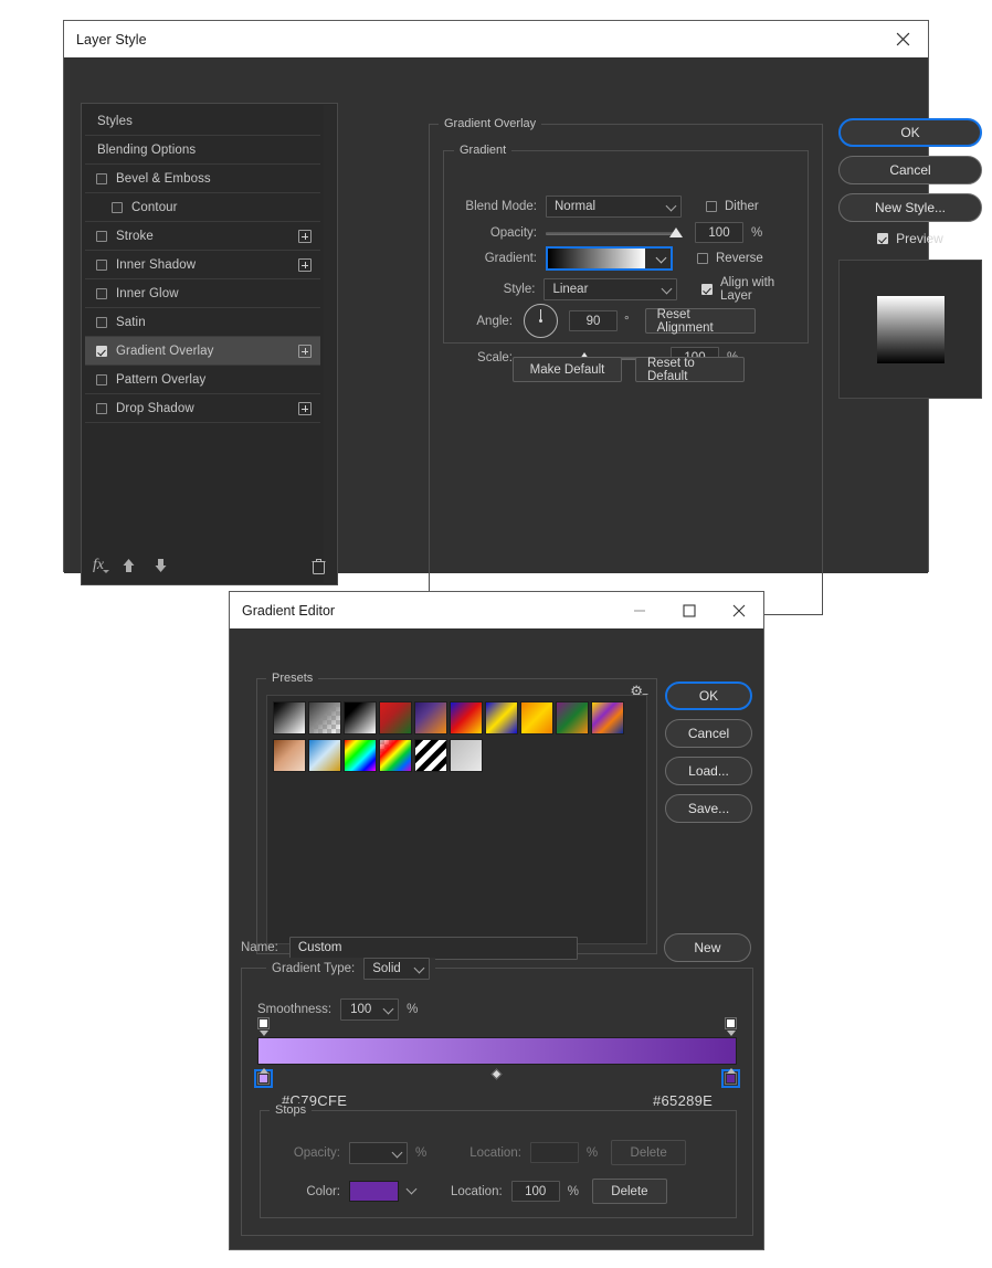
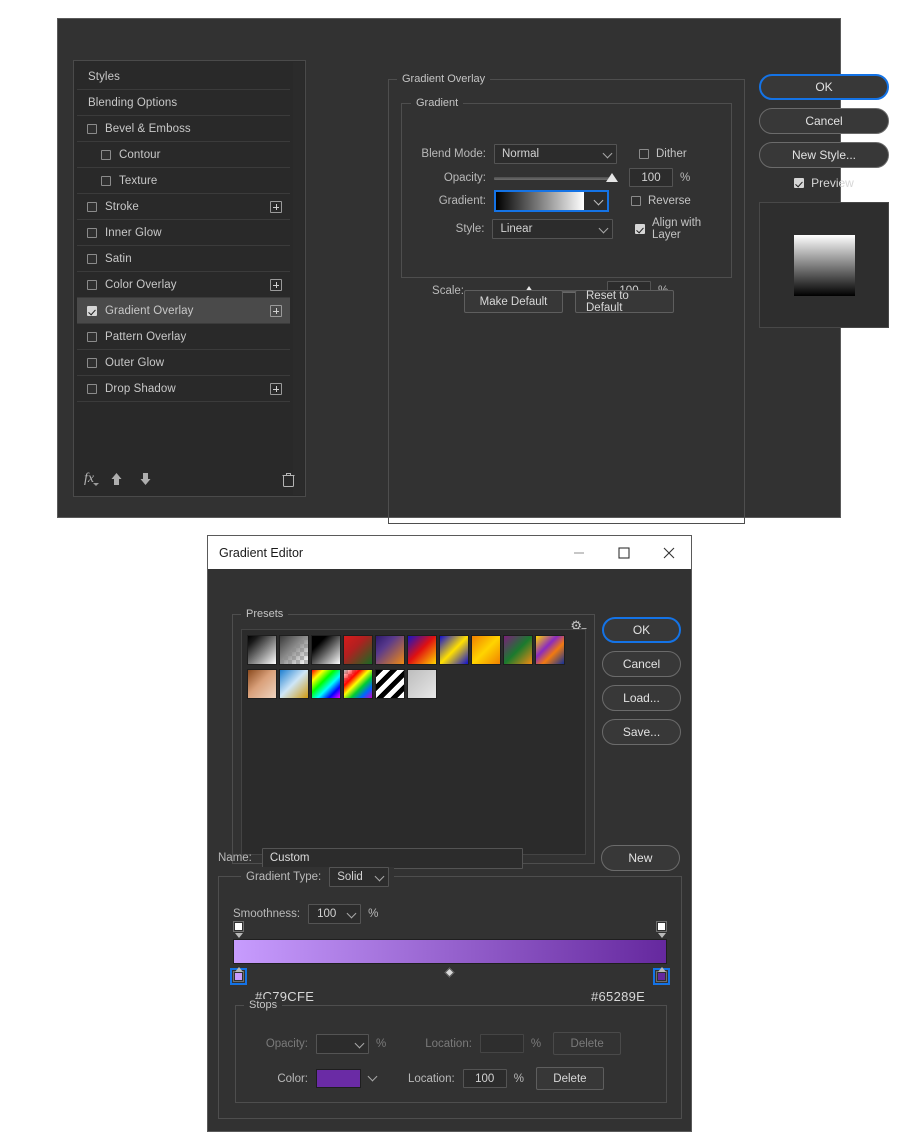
- Layer Style
  Styles
  Blending Options
  Bevel & Emboss
  Contour
+ Texture
  Stroke
- Inner Shadow
  Inner Glow
  Satin
+ Color Overlay
  Gradient Overlay
  Pattern Overlay
+ Outer Glow
  Drop Shadow
  fx
  Gradient Overlay
  Gradient
  Blend Mode:
  Normal
  Dither
  Opacity:
  100
  %
  Gradient:
  Reverse
  Style:
  Linear
  Align with Layer
- Angle:
- 90
- °
- Reset Alignment
  Scale:
  Make Default
  Reset to Default
  OK
  Cancel
  New Style...
  Preview
  Gradient Editor
  Presets
  ⚙
  OK
  Cancel
  Load...
  Save...
  Name:
  Custom
  New
  Gradient Type:
  Solid
  Smoothness:
  100
  %
  #C79CFE
  #65289E
  Stops
  Opacity:
  %
  Location:
  %
  Delete
  Color:
  Location:
  100
  %
  Delete
